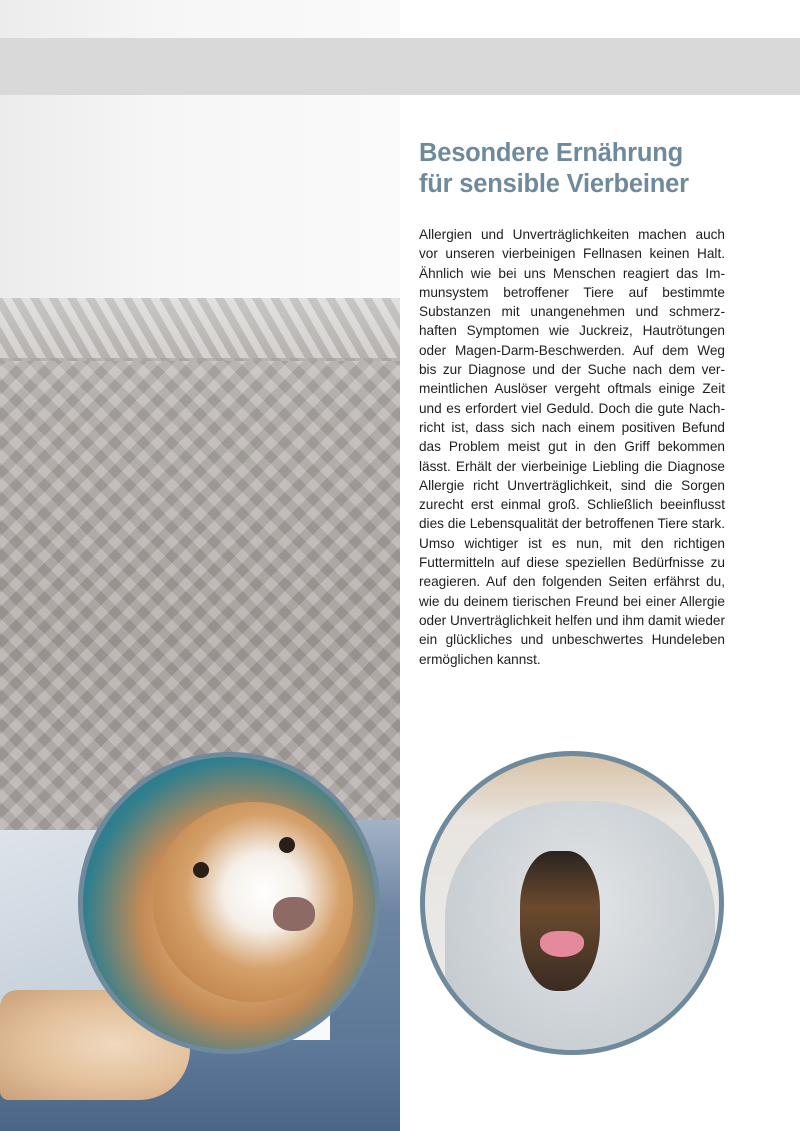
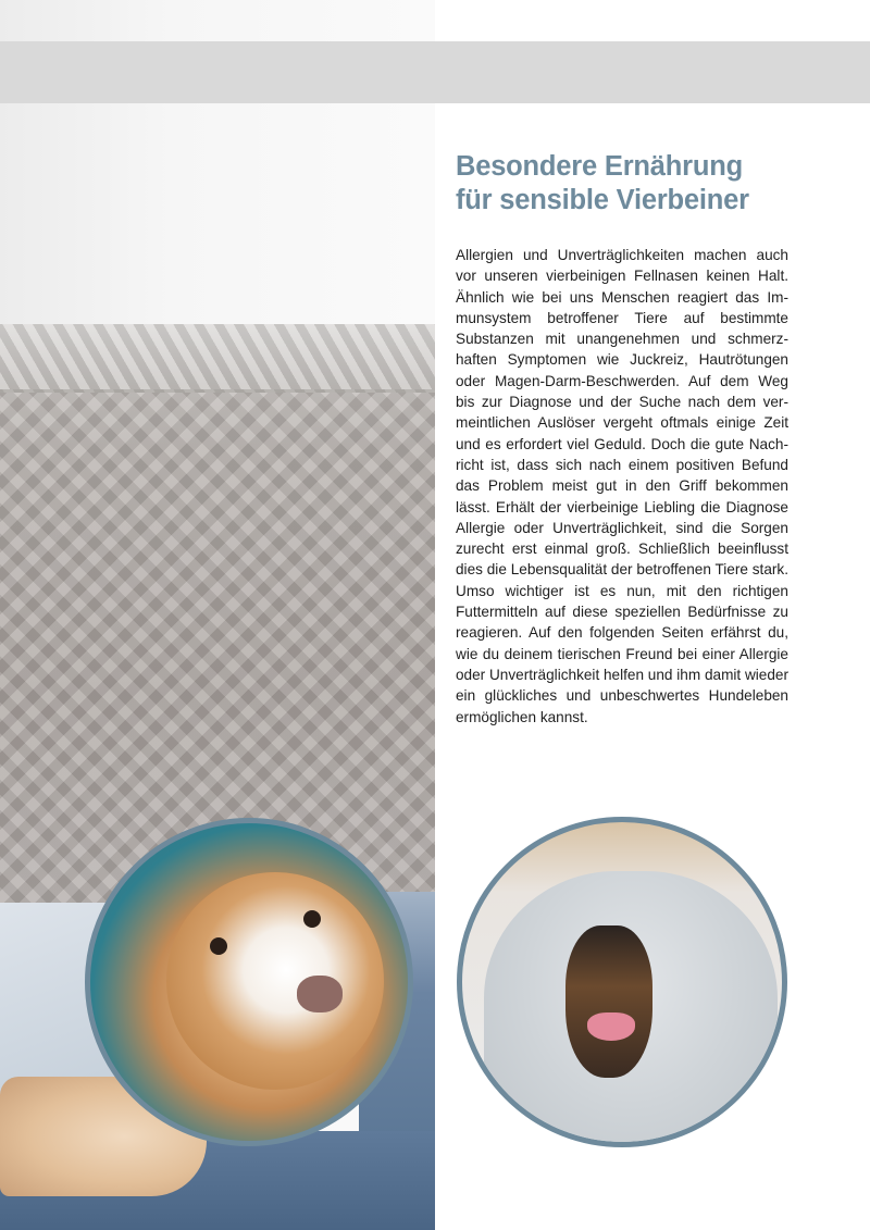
  Besondere Ernährung
  für sensible Vierbeiner
- Allergien und Unverträglichkeiten machen auch vor unseren vierbeinigen Fellnasen keinen Halt. Ähnlich wie bei uns Menschen reagiert das Im­munsystem betroffener Tiere auf bestimmte Substanzen mit unangenehmen und schmerz­haften Symptomen wie Juckreiz, Hautrötungen oder Magen-Darm-Beschwerden. Auf dem Weg bis zur Diagnose und der Suche nach dem ver­meintlichen Auslöser vergeht oftmals einige Zeit und es erfordert viel Geduld. Doch die gute Nach­richt ist, dass sich nach einem positiven Befund das Problem meist gut in den Griff bekommen lässt. Erhält der vierbeinige Liebling die Diagnose Allergie richt Unverträglichkeit, sind die Sorgen zurecht erst einmal groß. Schließlich beeinflusst dies die Lebensqualität der betroffenen Tiere stark. Umso wichtiger ist es nun, mit den richti­gen Futtermitteln auf diese speziellen Bedürf­nisse zu reagieren. Auf den folgenden Seiten er­fährst du, wie du deinem tierischen Freund bei einer Allergie oder Unverträglichkeit helfen und ihm damit wieder ein glückliches und unbe­schwertes Hundeleben ermöglichen kannst.
+ Allergien und Unverträglichkeiten machen auch vor unseren vierbeinigen Fellnasen keinen Halt. Ähnlich wie bei uns Menschen reagiert das Im­munsystem betroffener Tiere auf bestimmte Substanzen mit unangenehmen und schmerz­haften Symptomen wie Juckreiz, Hautrötungen oder Magen-Darm-Beschwerden. Auf dem Weg bis zur Diagnose und der Suche nach dem ver­meintlichen Auslöser vergeht oftmals einige Zeit und es erfordert viel Geduld. Doch die gute Nach­richt ist, dass sich nach einem positiven Befund das Problem meist gut in den Griff bekommen lässt. Erhält der vierbeinige Liebling die Diagnose Allergie oder Unverträglichkeit, sind die Sorgen zurecht erst einmal groß. Schließlich beeinflusst dies die Lebensqualität der betroffenen Tiere stark. Umso wichtiger ist es nun, mit den richti­gen Futtermitteln auf diese speziellen Bedürf­nisse zu reagieren. Auf den folgenden Seiten er­fährst du, wie du deinem tierischen Freund bei einer Allergie oder Unverträglichkeit helfen und ihm damit wieder ein glückliches und unbe­schwertes Hundeleben ermöglichen kannst.
